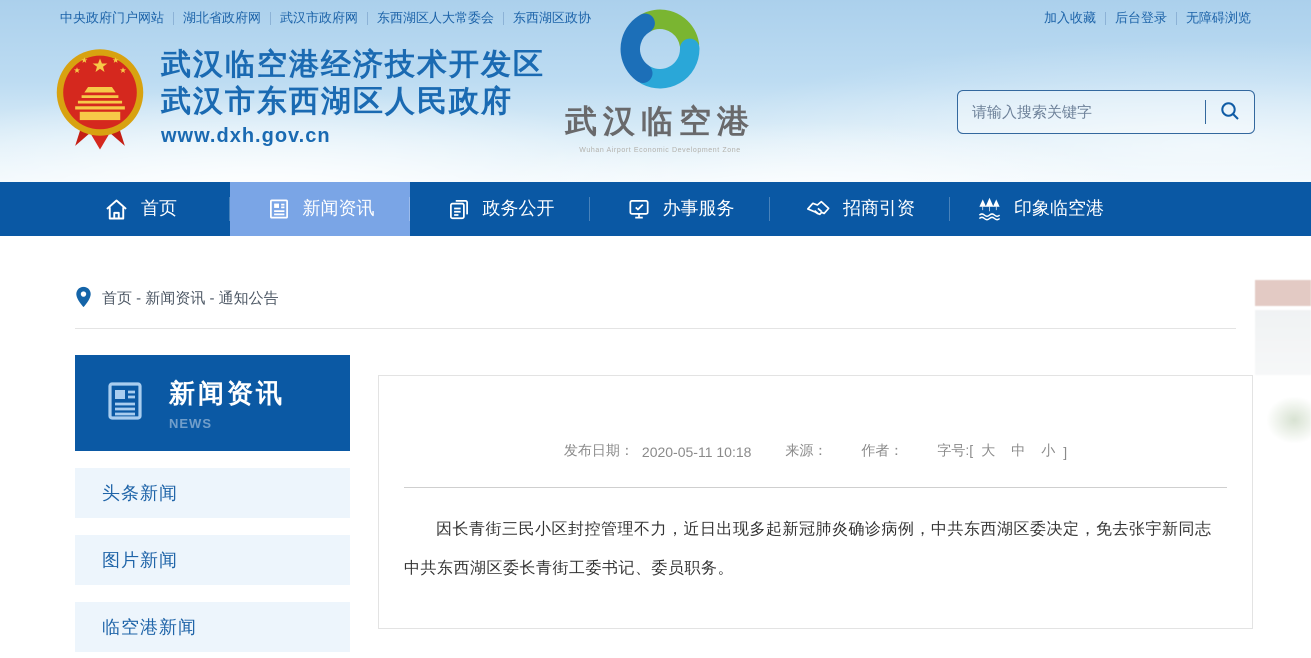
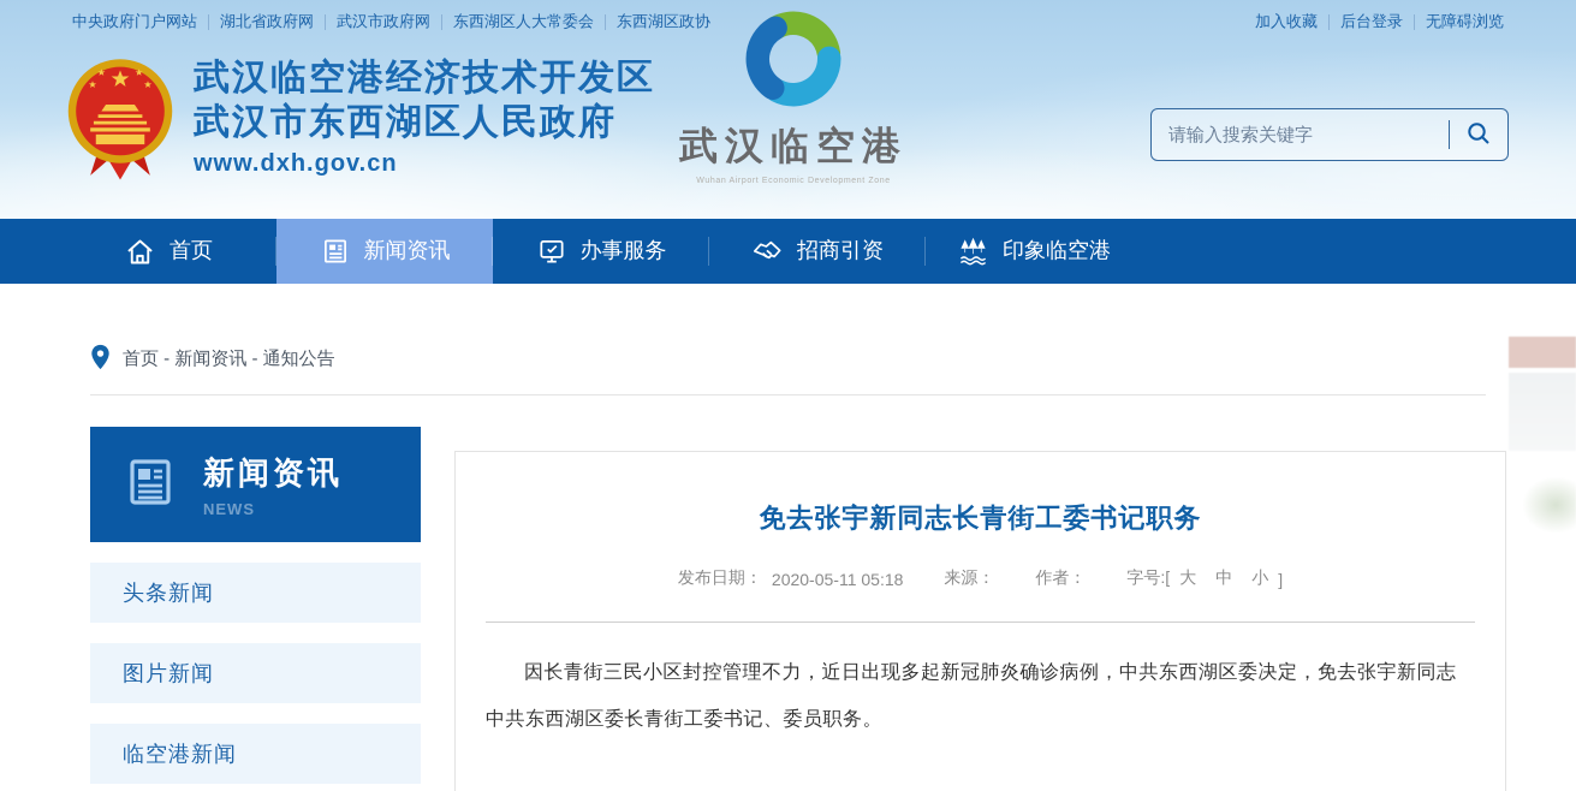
  中央政府门户网站
  湖北省政府网
  武汉市政府网
  东西湖区人大常委会
  东西湖区政协
  加入收藏
  后台登录
  无障碍浏览
  武汉临空港经济技术开发区
  武汉市东西湖区人民政府
  www.dxh.gov.cn
  武汉临空港
  请输入搜索关键字
  首页
  新闻资讯
- 政务公开
  办事服务
  招商引资
  印象临空港
  首页 - 新闻资讯 - 通知公告
  新闻资讯
  NEWS
  头条新闻
  图片新闻
  临空港新闻
+ 免去张宇新同志长青街工委书记职务
  发布日期：
- 2020-05-11 10:18
+ 2020-05-11 05:18
  来源：
  作者：
  字号:[
  大
  中
  小
  ]
  因长青街三民小区封控管理不力，近日出现多起新冠肺炎确诊病例，中共东西湖区委决定，免去张宇新同志中共东西湖区委长青街工委书记、委员职务。
